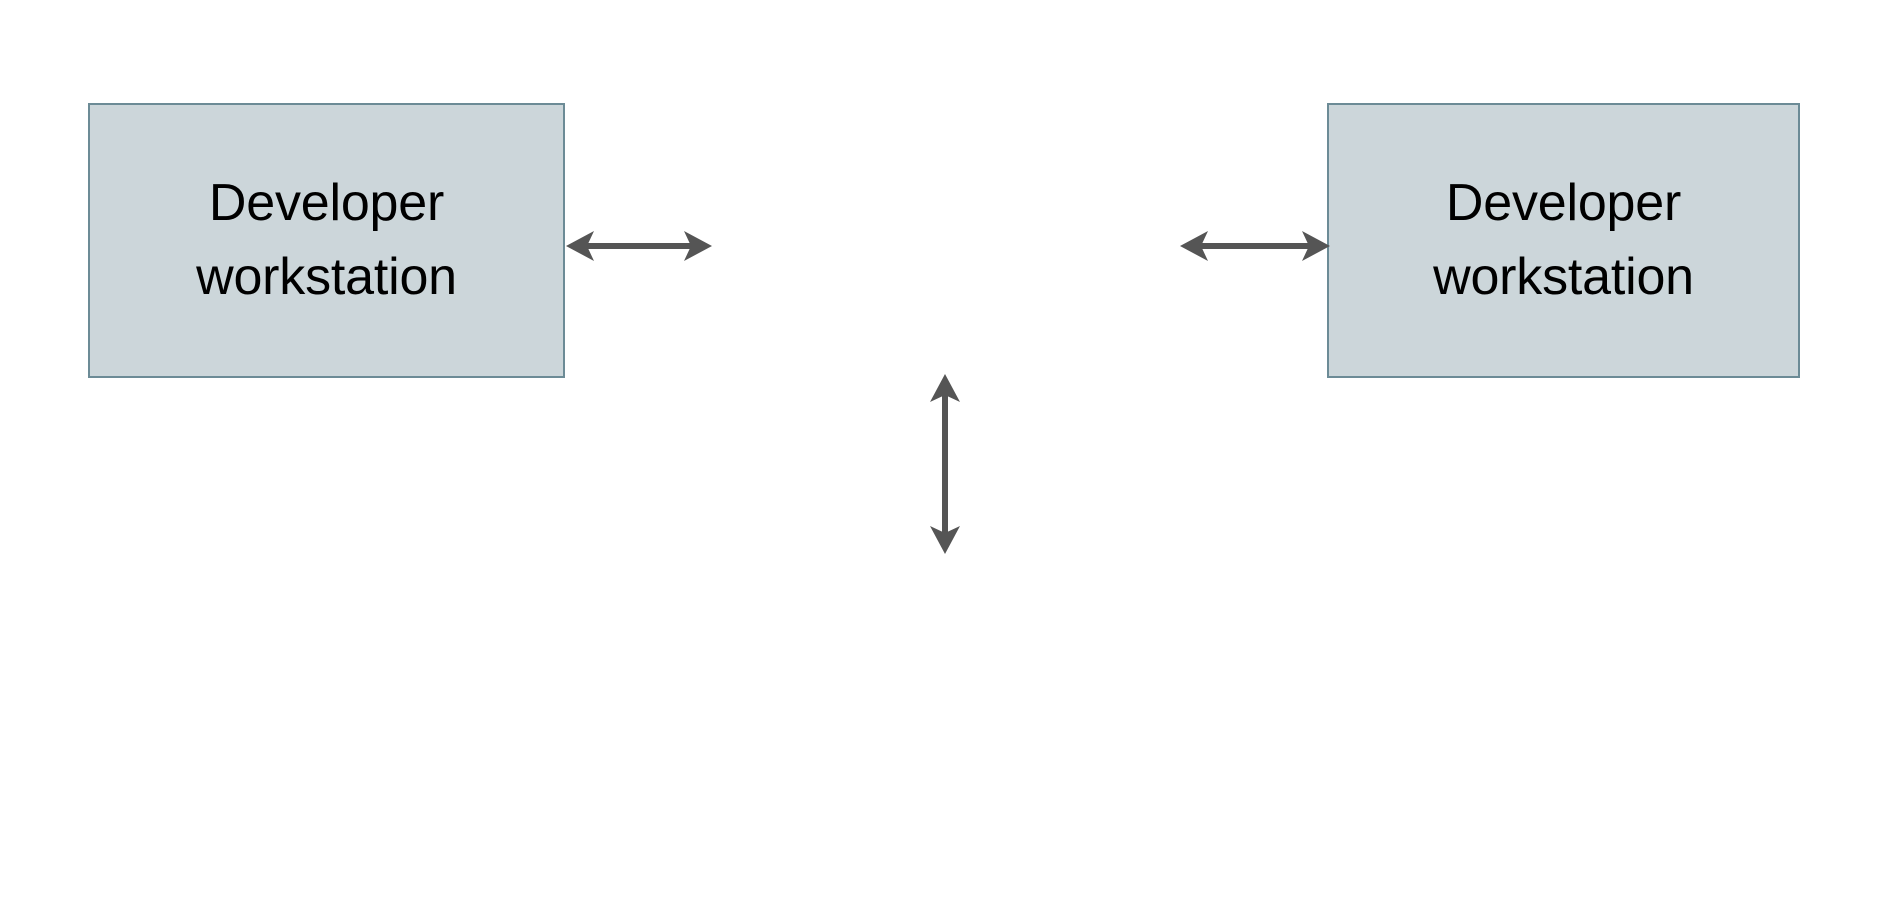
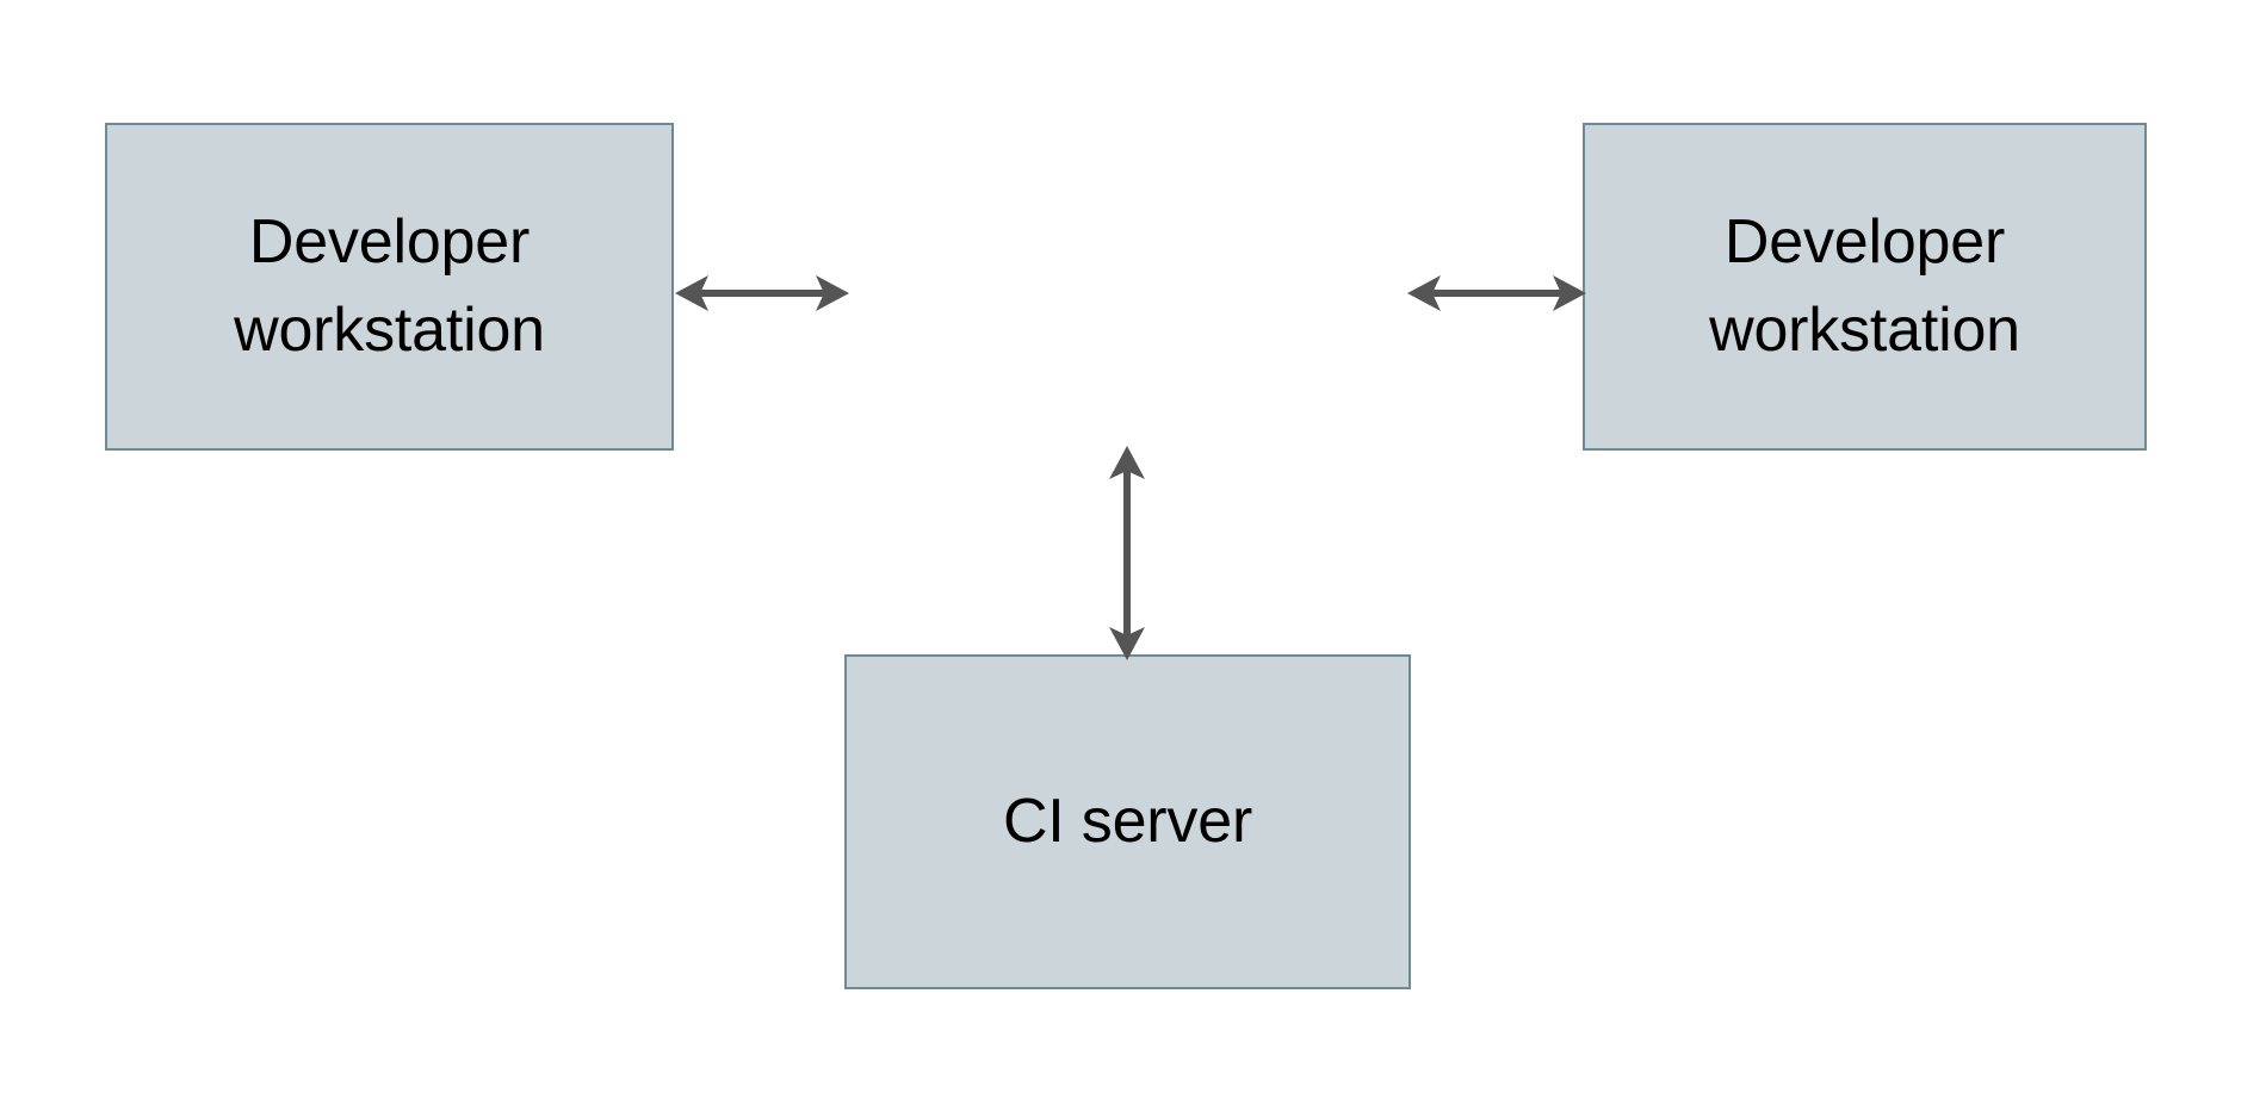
  Developer
  workstation
  Developer
  workstation
+ CI server
